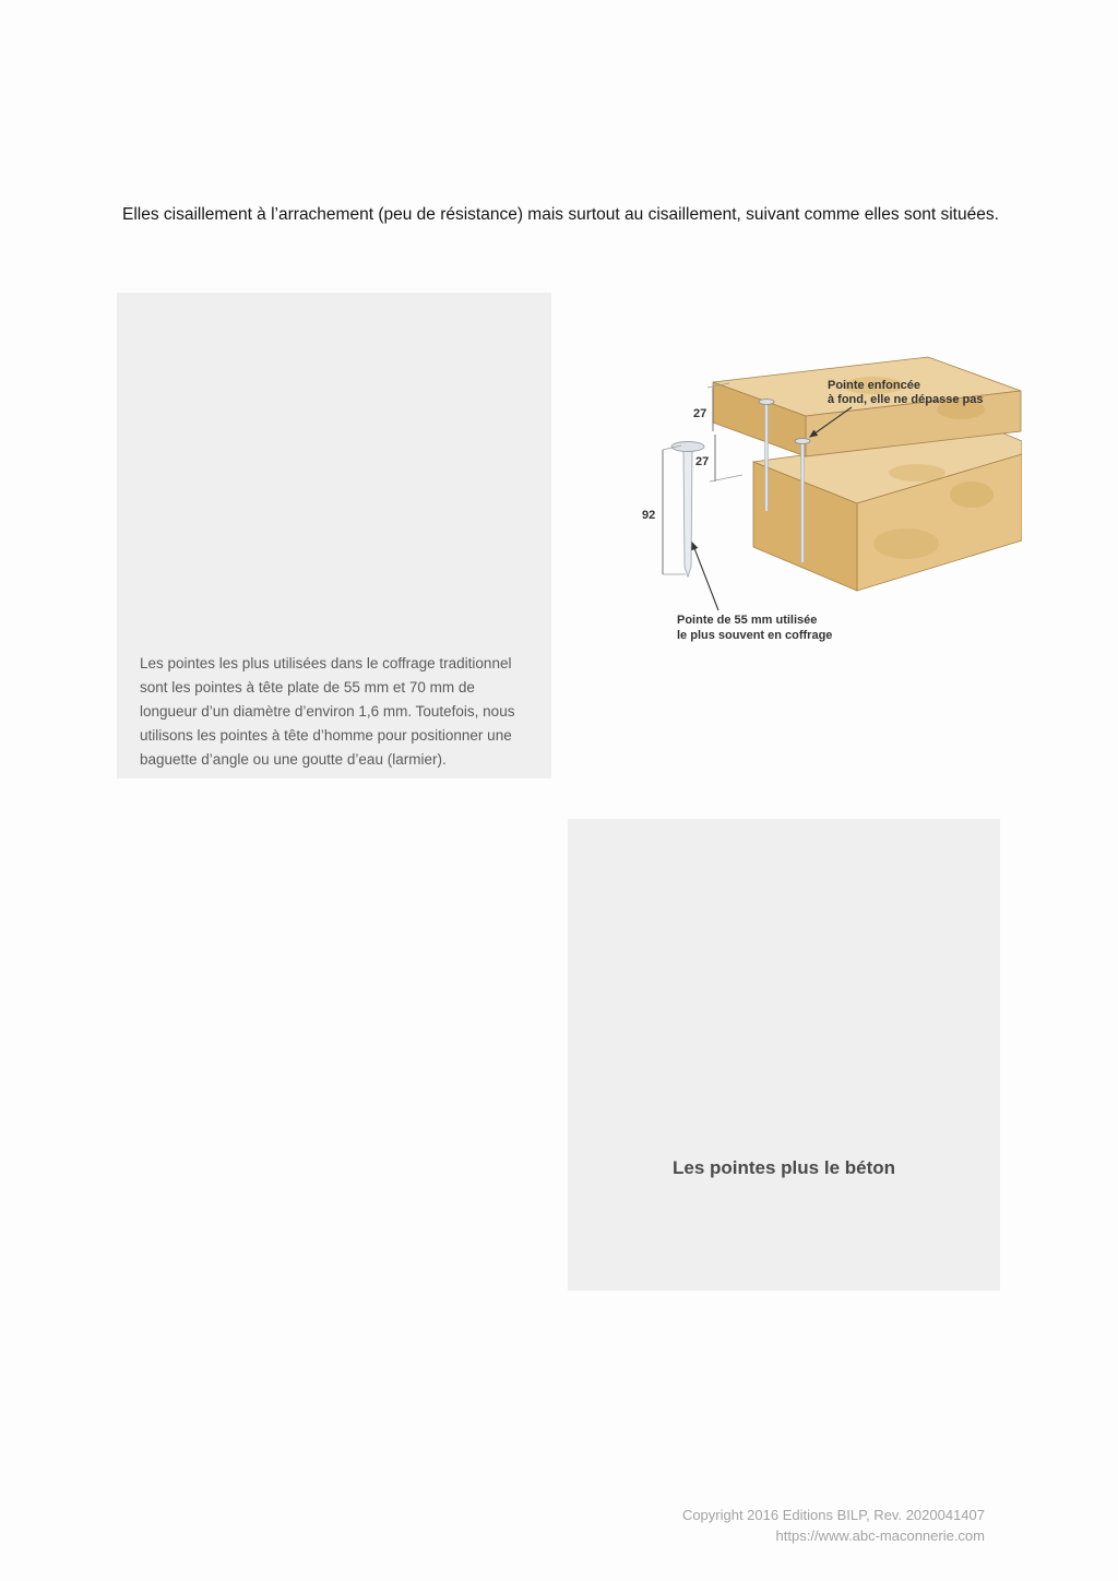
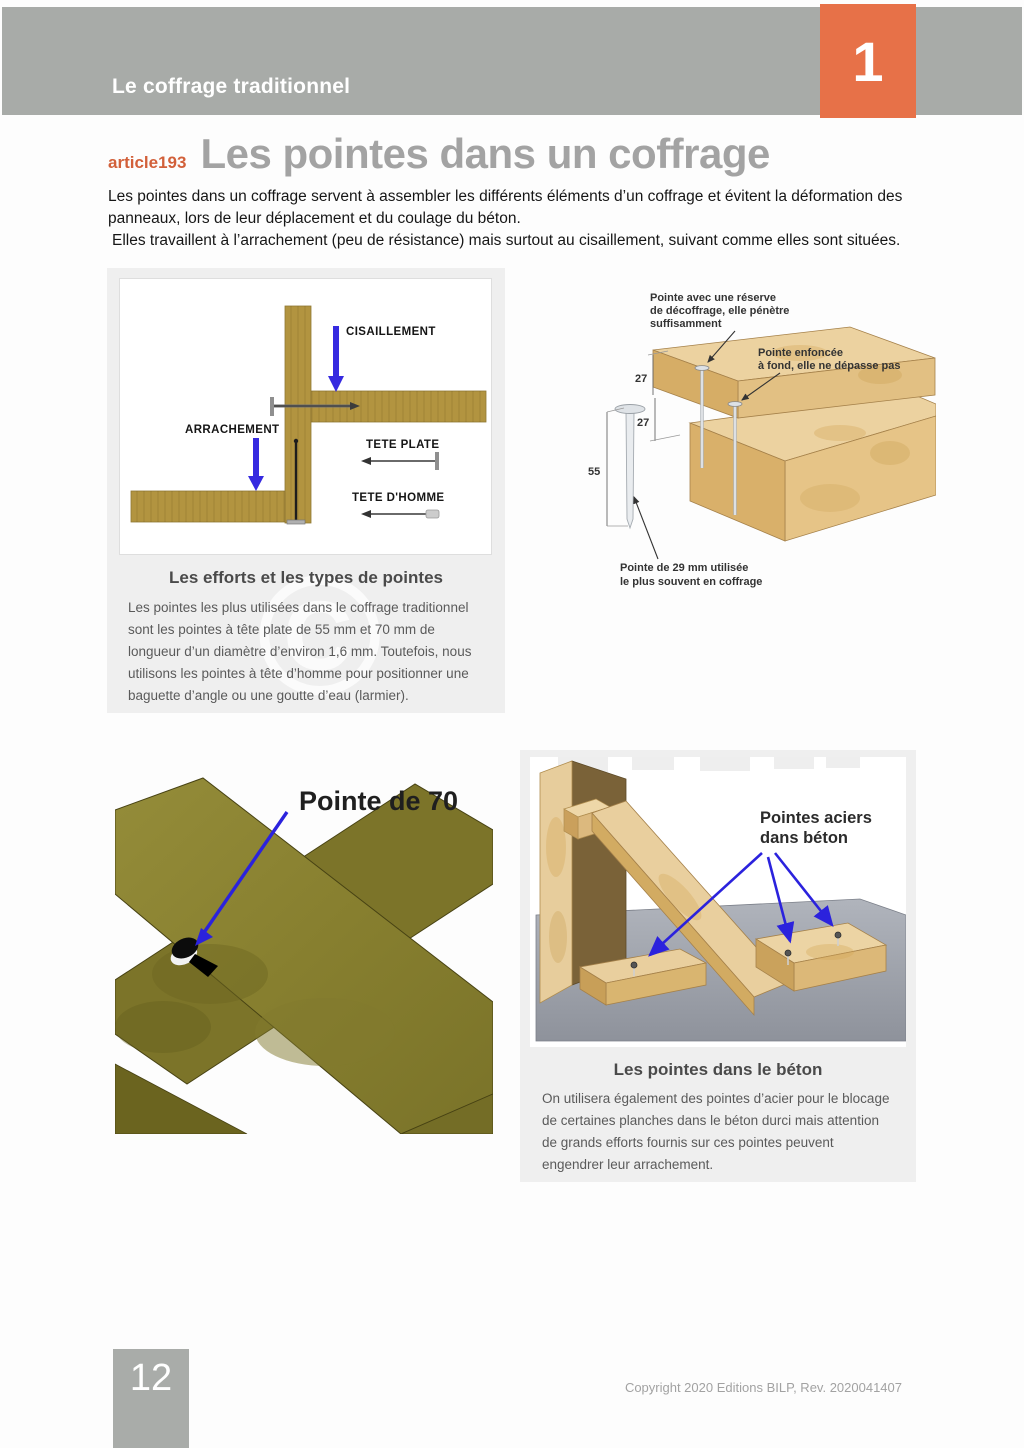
+ Le coffrage traditionnel
+ 1
+ article193
+ Les pointes dans un coffrage
+ Les pointes dans un coffrage servent à assembler les différents éléments d’un coffrage et évitent la déformation des panneaux, lors de leur déplacement et du coulage du béton.
- Elles cisaillement à l’arrachement (peu de résistance) mais surtout au cisaillement, suivant comme elles sont situées.
+ Elles travaillent à l’arrachement (peu de résistance) mais surtout au cisaillement, suivant comme elles sont situées.
+ ©
+ CISAILLEMENT
+ ARRACHEMENT
+ TETE PLATE
+ TETE D'HOMME
+ Les efforts et les types de pointes
  Les pointes les plus utilisées dans le coffrage traditionnel sont les pointes à tête plate de 55 mm et 70 mm de longueur d’un diamètre d’environ 1,6 mm. Toutefois, nous utilisons les pointes à tête d’homme pour positionner une baguette d’angle ou une goutte d’eau (larmier).
  27
  27
- 92
+ 55
+ Pointe avec une réserve
+ de décoffrage, elle pénètre
+ suffisamment
  Pointe enfoncée
  à fond, elle ne dépasse pas
- Pointe de 55 mm utilisée
+ Pointe de 29 mm utilisée
  le plus souvent en coffrage
+ Pointe de 70
+ Pointes aciers
+ dans béton
- Les pointes plus le béton
+ Les pointes dans le béton
+ On utilisera également des pointes d’acier pour le blocage de certaines planches dans le béton durci mais attention de grands efforts fournis sur ces pointes peuvent engendrer leur arrachement.
+ 12
- Copyright 2016 Editions BILP, Rev. 2020041407
+ Copyright 2020 Editions BILP, Rev. 2020041407
- https://www.abc-maconnerie.com
